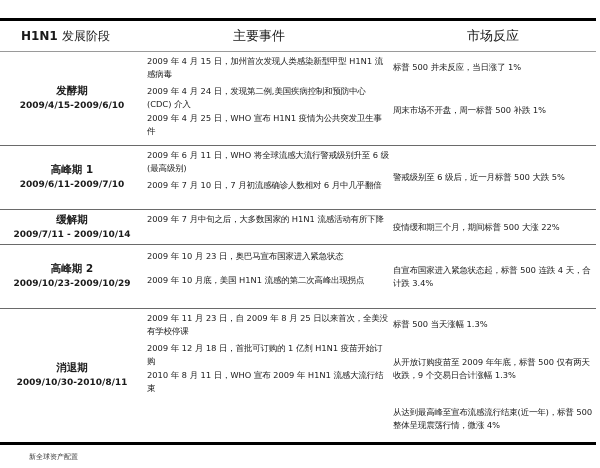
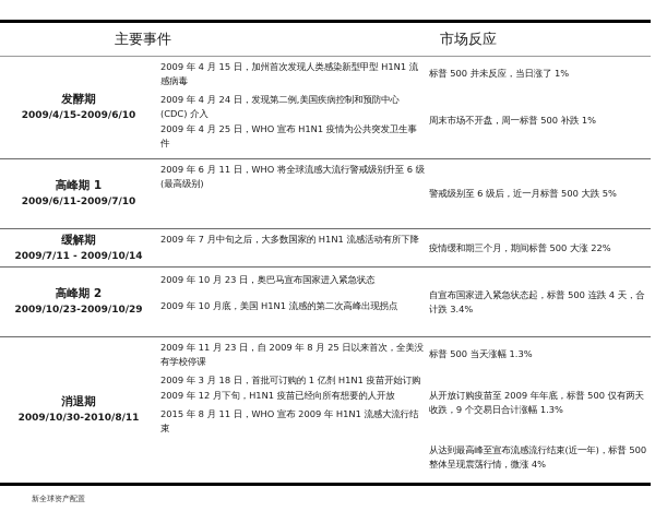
- H1N1 发展阶段
  主要事件
  市场反应
  发酵期
  2009/4/15-2009/6/10
  2009 年 4 月 15 日，加州首次发现人类感染新型甲型 H1N1 流感病毒
  2009 年 4 月 24 日，发现第二例,美国疾病控制和预防中心(CDC) 介入
  2009 年 4 月 25 日，WHO 宣布 H1N1 疫情为公共突发卫生事件
  标普 500 并未反应，当日涨了 1%
  周末市场不开盘，周一标普 500 补跌 1%
  高峰期 1
  2009/6/11-2009/7/10
  2009 年 6 月 11 日，WHO 将全球流感大流行警戒级别升至 6 级(最高级别)
- 2009 年 7 月 10 日，7 月初流感确诊人数相对 6 月中几乎翻倍
  警戒级别至 6 级后，近一月标普 500 大跌 5%
  缓解期
  2009/7/11 - 2009/10/14
  2009 年 7 月中旬之后，大多数国家的 H1N1 流感活动有所下降
  疫情缓和期三个月，期间标普 500 大涨 22%
  高峰期 2
  2009/10/23-2009/10/29
  2009 年 10 月 23 日，奥巴马宣布国家进入紧急状态
  2009 年 10 月底，美国 H1N1 流感的第二次高峰出现拐点
  自宣布国家进入紧急状态起，标普 500 连跌 4 天，合计跌 3.4%
  消退期
  2009/10/30-2010/8/11
  2009 年 11 月 23 日，自 2009 年 8 月 25 日以来首次，全美没有学校停课
- 2009 年 12 月 18 日，首批可订购的 1 亿剂 H1N1 疫苗开始订购
+ 2009 年 3 月 18 日，首批可订购的 1 亿剂 H1N1 疫苗开始订购
+ 2009 年 12 月下旬，H1N1 疫苗已经向所有想要的人开放
- 2010 年 8 月 11 日，WHO 宣布 2009 年 H1N1 流感大流行结束
+ 2015 年 8 月 11 日，WHO 宣布 2009 年 H1N1 流感大流行结束
  标普 500 当天涨幅 1.3%
  从开放订购疫苗至 2009 年年底，标普 500 仅有两天收跌，9 个交易日合计涨幅 1.3%
  从达到最高峰至宣布流感流行结束(近一年)，标普 500 整体呈现震荡行情，微涨 4%
  新全球资产配置
